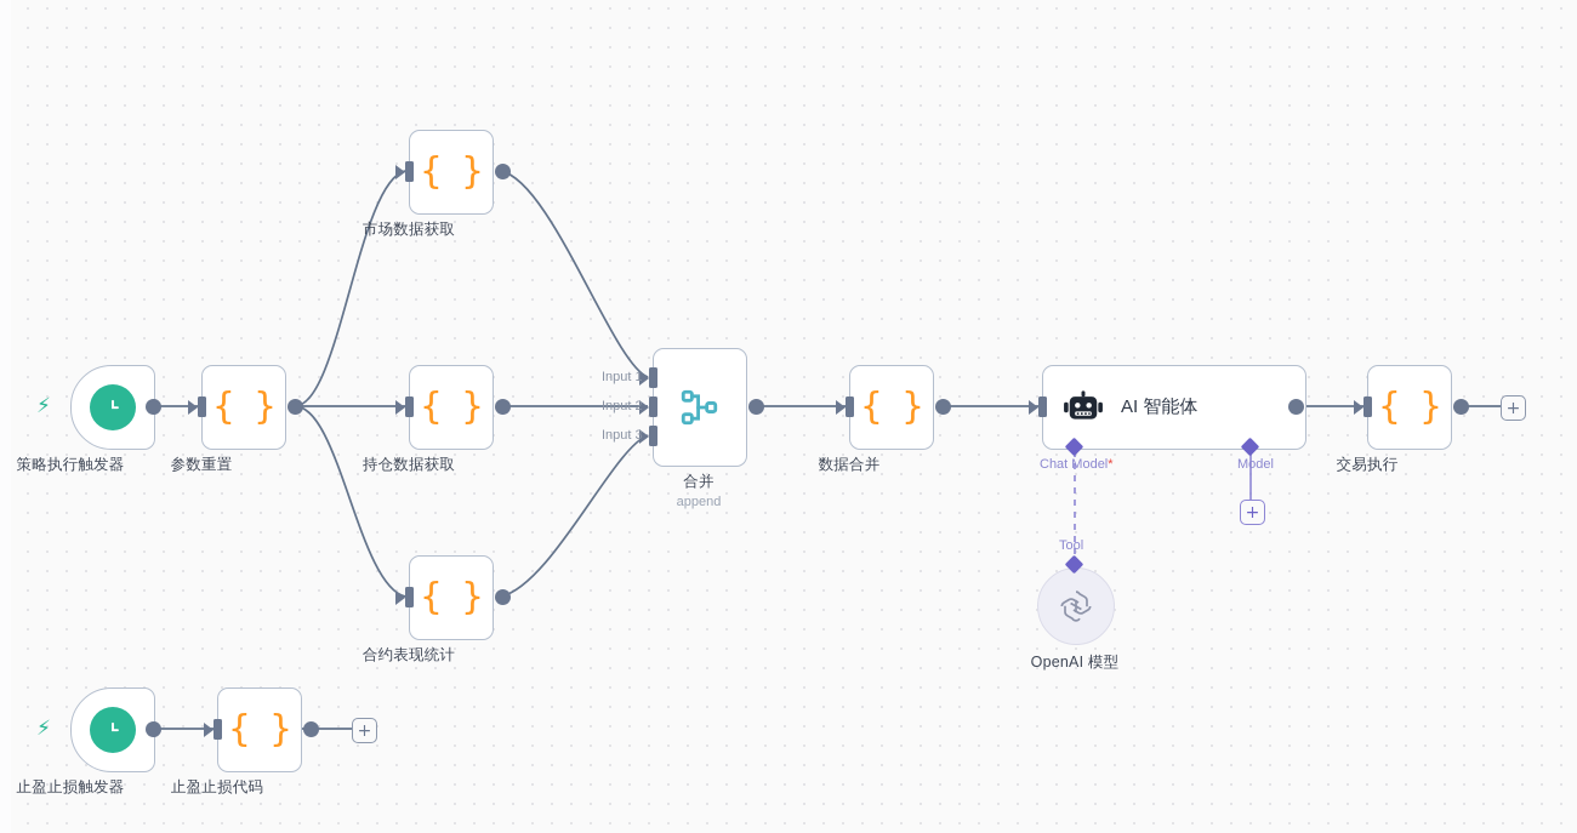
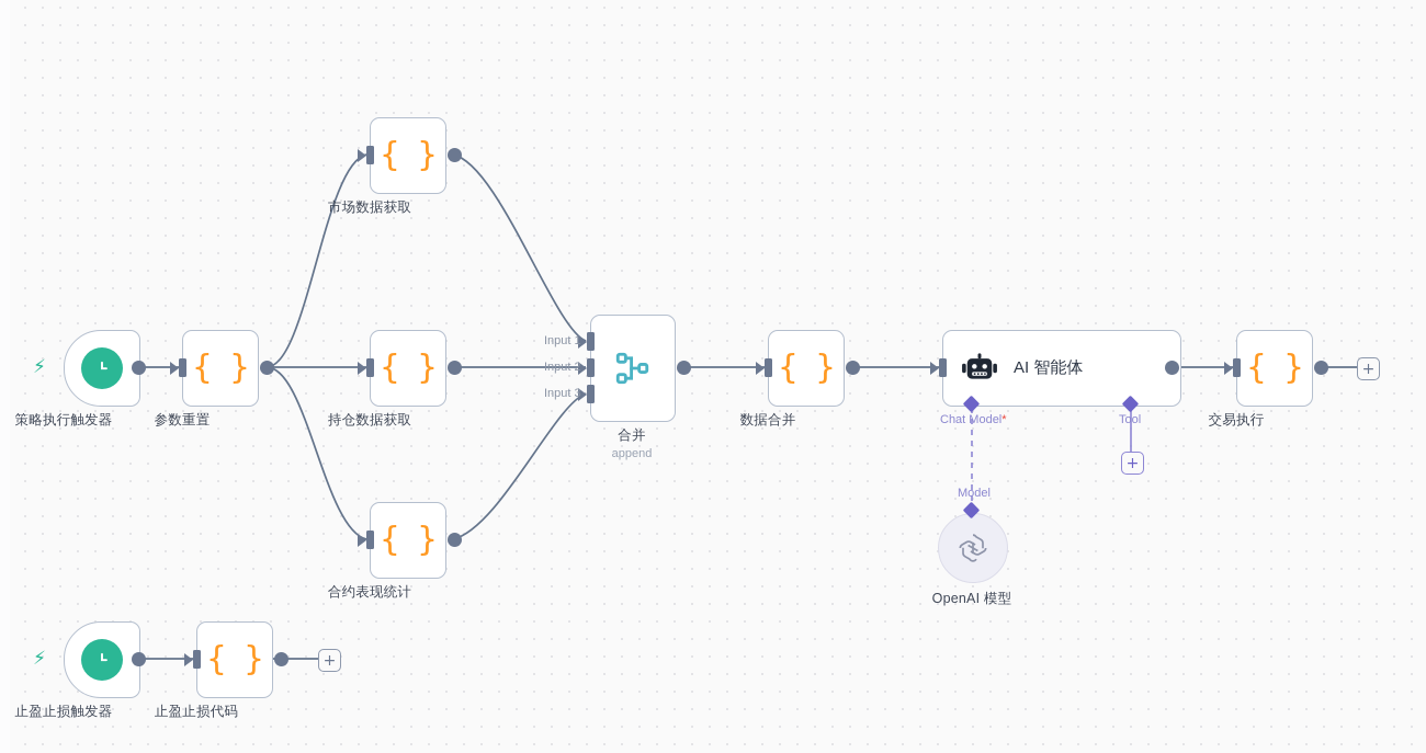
  ⚡
  策略执行触发器
  { }
  参数重置
  { }
  市场数据获取
  { }
  持仓数据获取
  { }
  合约表现统计
  Input 1
  Input 2
  Input 3
  合并
  append
  { }
  数据合并
  AI 智能体
  Chat Model*
- Model
+ Tool
  +
- Tool
+ Model
  OpenAI 模型
  { }
  交易执行
  +
  ⚡
  止盈止损触发器
  { }
  止盈止损代码
  +
